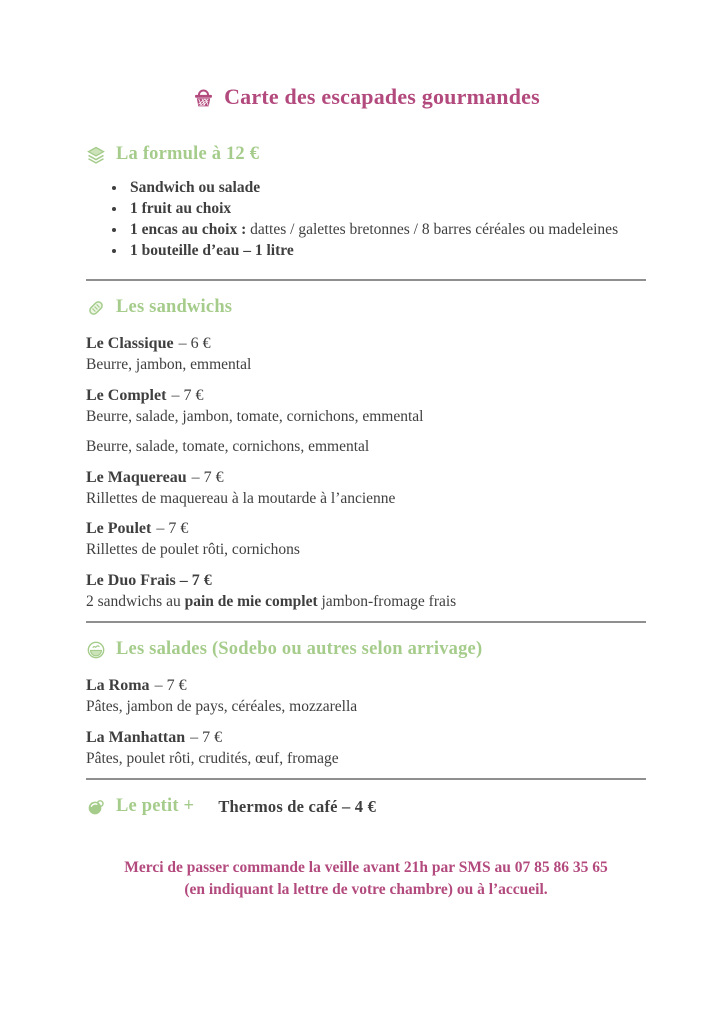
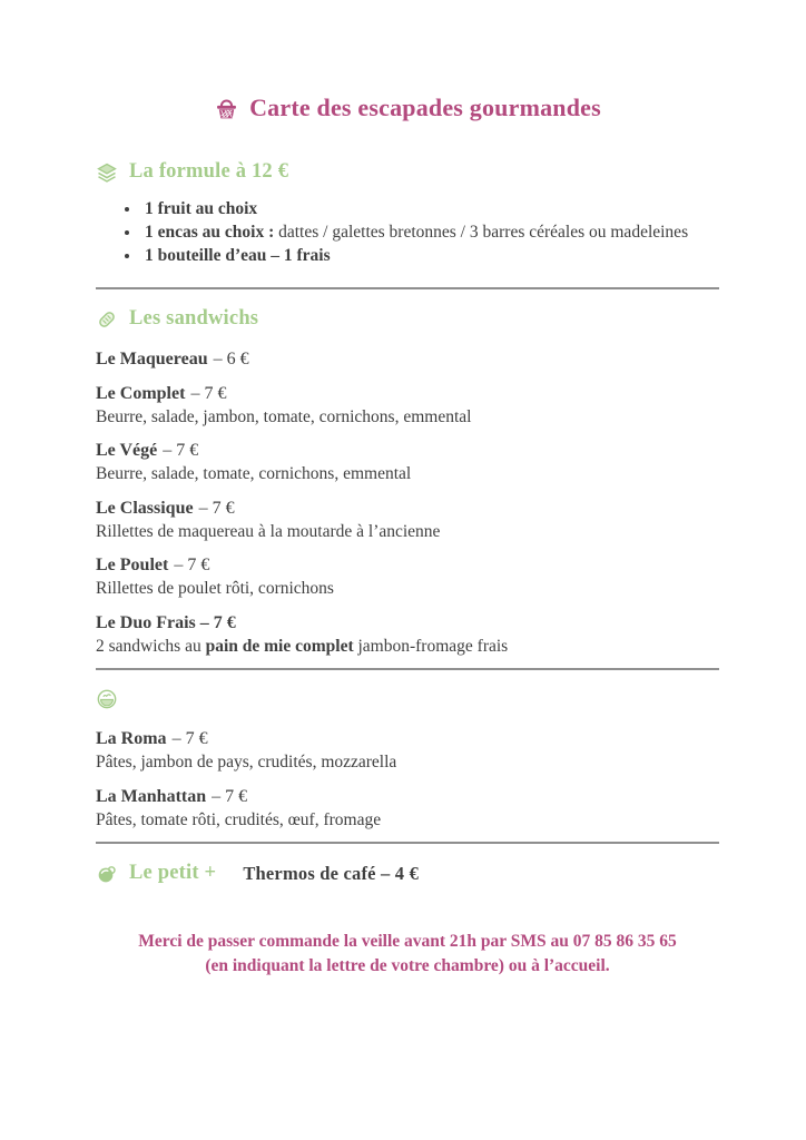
  Carte des escapades gourmandes
  La formule à 12 €
- Sandwich ou salade
  1 fruit au choix
- 1 encas au choix : dattes / galettes bretonnes / 8 barres céréales ou madeleines
+ 1 encas au choix : dattes / galettes bretonnes / 3 barres céréales ou madeleines
- 1 bouteille d’eau – 1 litre
+ 1 bouteille d’eau – 1 frais
  Les sandwichs
- Le Classique – 6 €
+ Le Maquereau – 6 €
- Beurre, jambon, emmental
  Le Complet – 7 €
  Beurre, salade, jambon, tomate, cornichons, emmental
+ Le Végé – 7 €
  Beurre, salade, tomate, cornichons, emmental
- Le Maquereau – 7 €
+ Le Classique – 7 €
  Rillettes de maquereau à la moutarde à l’ancienne
  Le Poulet – 7 €
  Rillettes de poulet rôti, cornichons
  Le Duo Frais – 7 €
  2 sandwichs au pain de mie complet jambon-fromage frais
- Les salades (Sodebo ou autres selon arrivage)
  La Roma – 7 €
- Pâtes, jambon de pays, céréales, mozzarella
+ Pâtes, jambon de pays, crudités, mozzarella
  La Manhattan – 7 €
- Pâtes, poulet rôti, crudités, œuf, fromage
+ Pâtes, tomate rôti, crudités, œuf, fromage
  Le petit +
  Thermos de café – 4 €
  Merci de passer commande la veille avant 21h par SMS au 07 85 86 35 65
  (en indiquant la lettre de votre chambre) ou à l’accueil.
